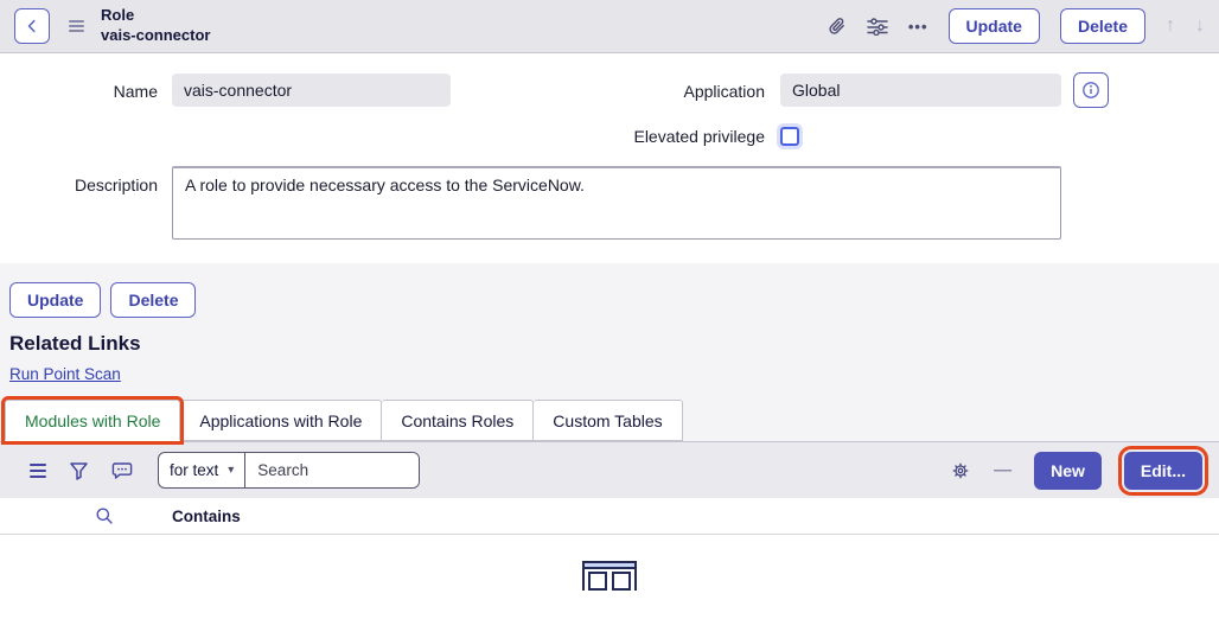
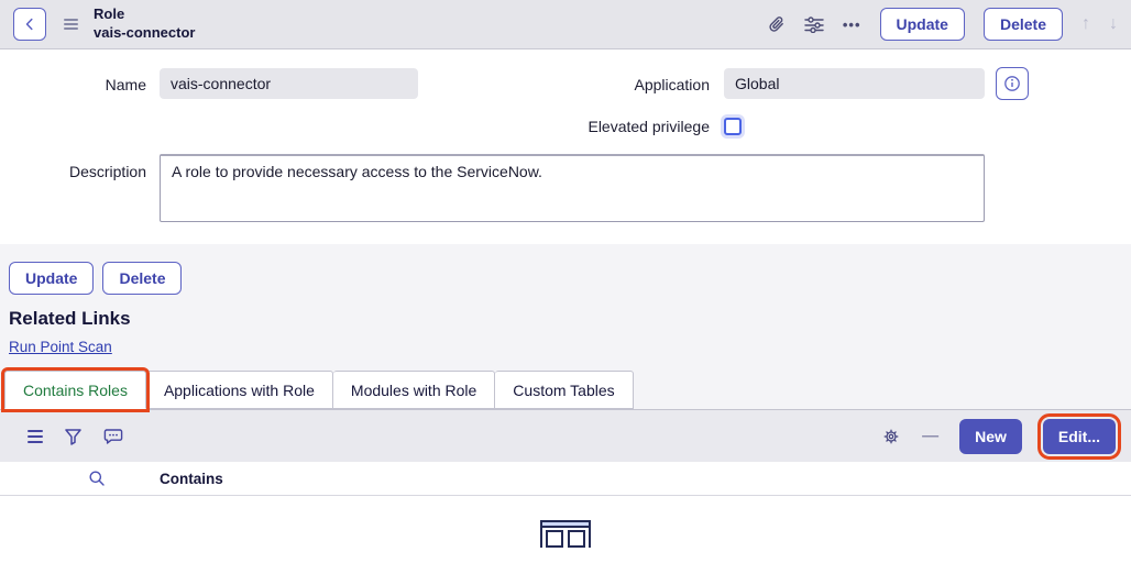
  Role
  vais-connector
  •••
  Update
  Delete
  ↑
  ↓
  Name
  vais-connector
  Application
  Global
  Elevated privilege
  Description
  A role to provide necessary access to the ServiceNow.
  Update
  Delete
  Related Links
  Run Point Scan
- Modules with Role
+ Contains Roles
  Applications with Role
- Contains Roles
+ Modules with Role
  Custom Tables
- for text
- ▾
- Search
  —
  New
  Edit...
  Contains
